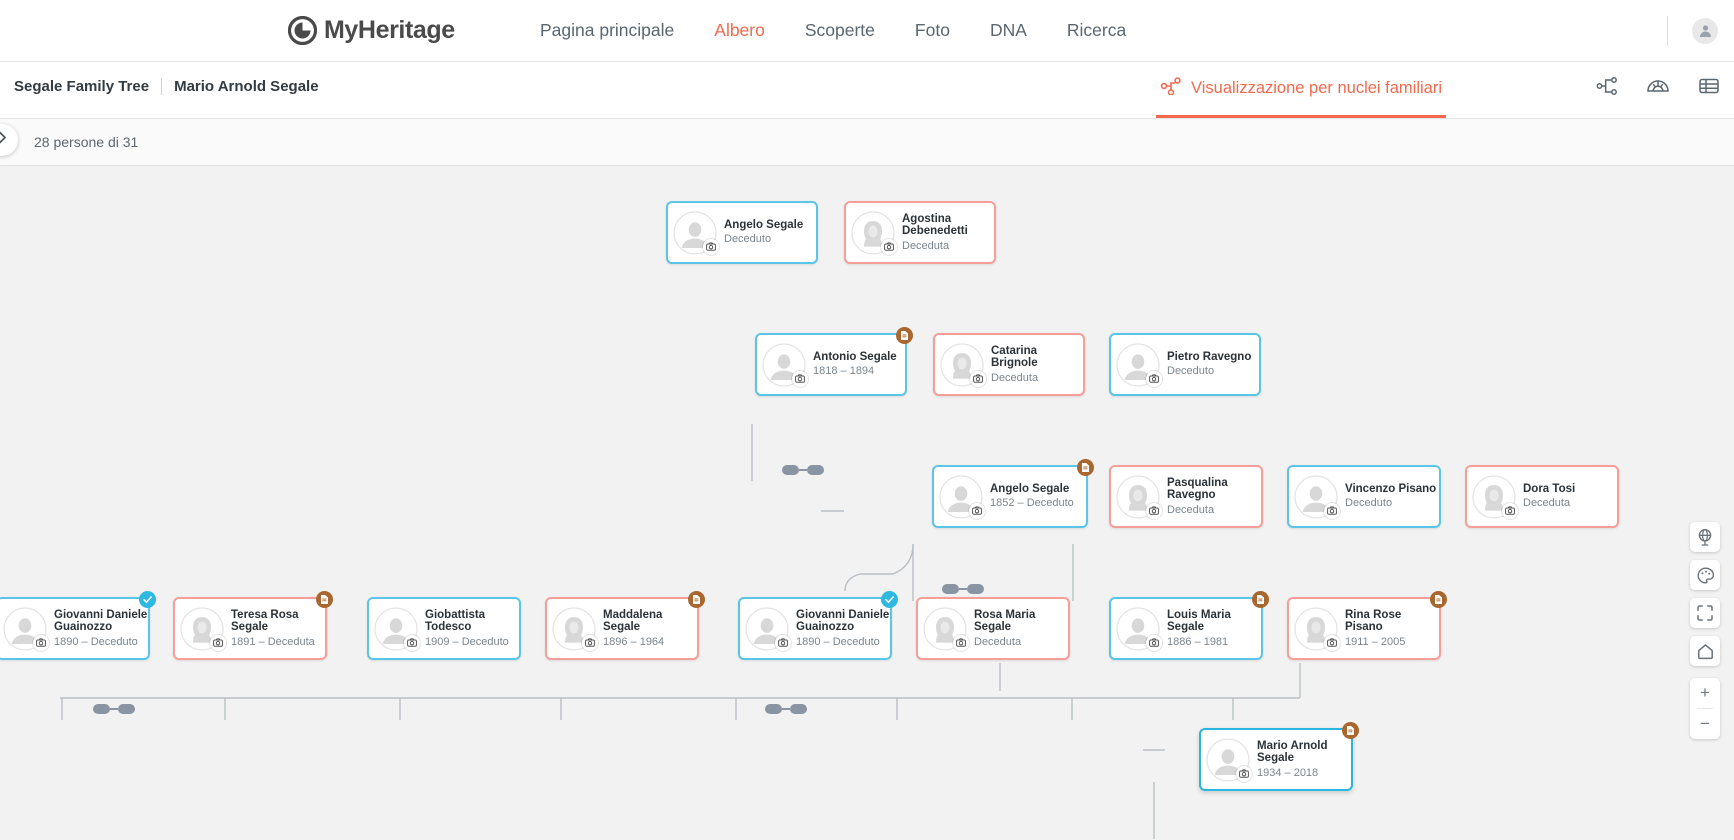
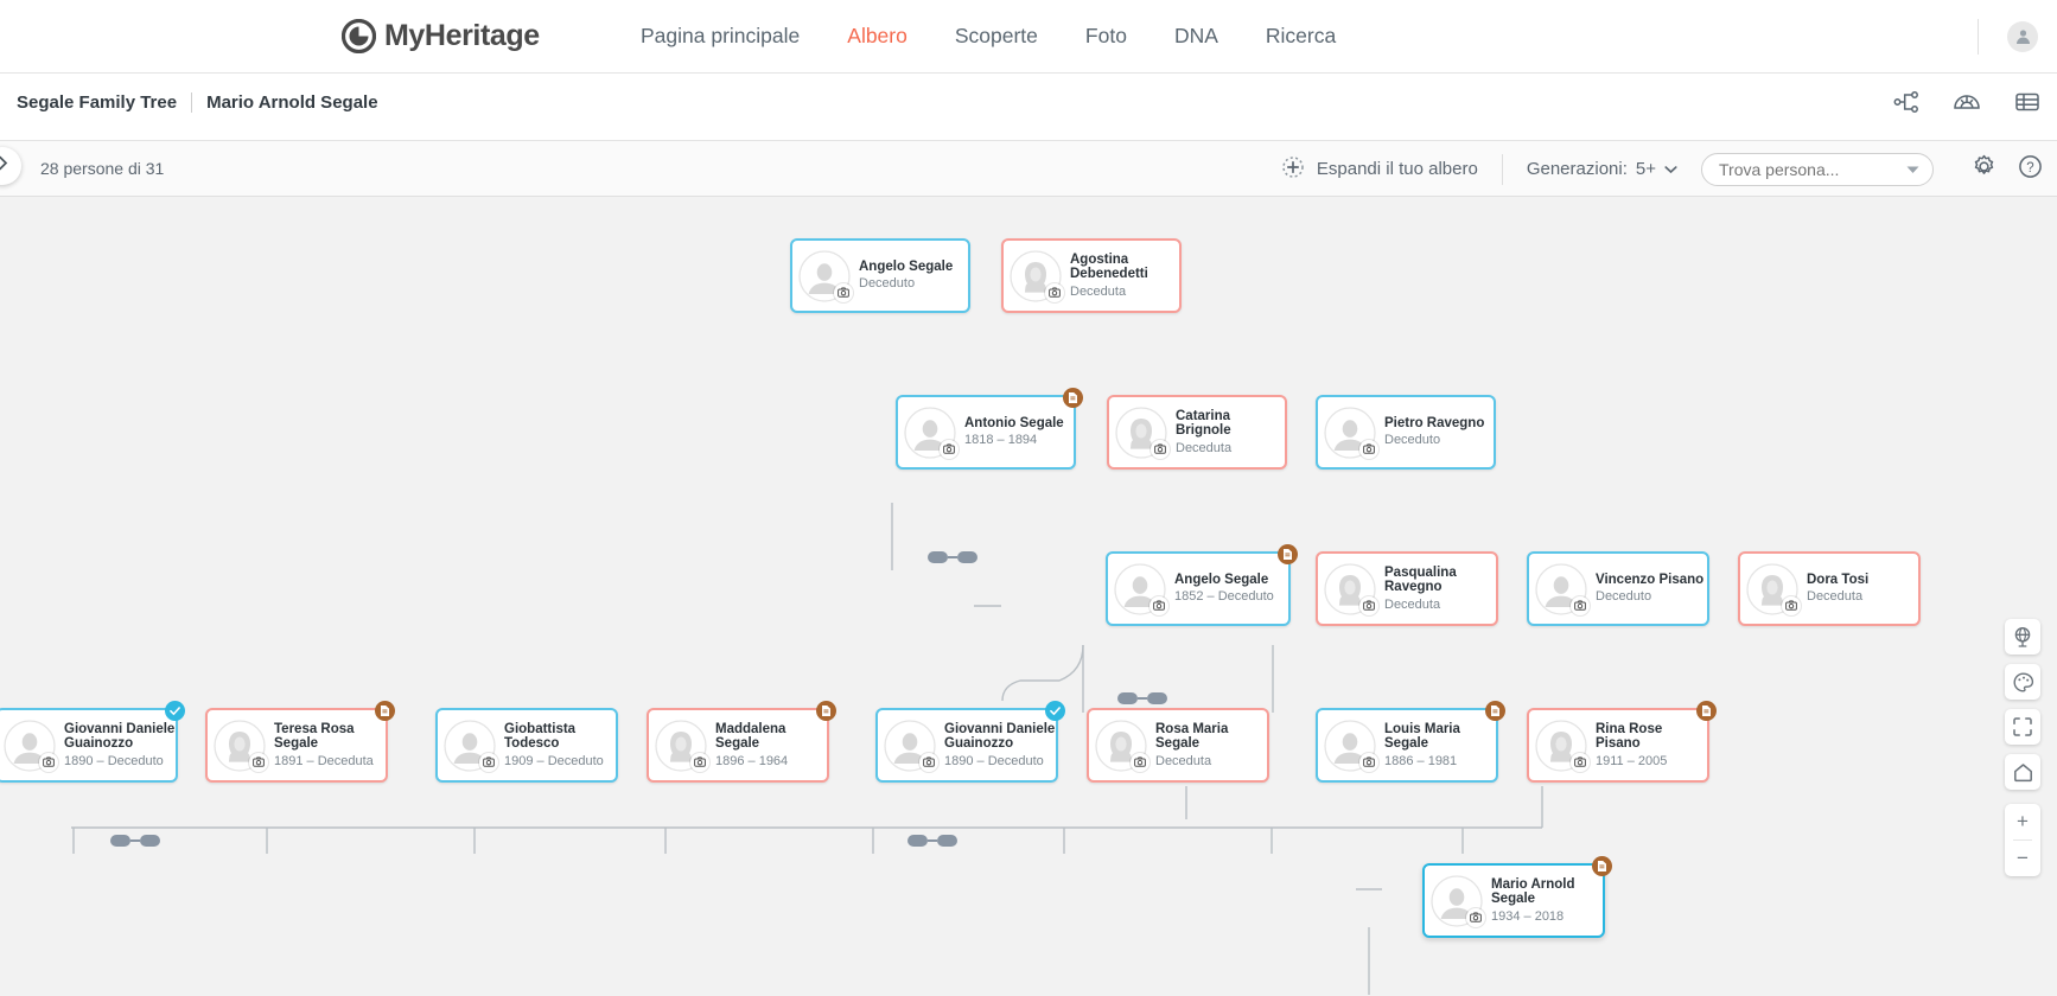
  MyHeritage
  Pagina principale
  Albero
  Scoperte
  Foto
  DNA
  Ricerca
  Segale Family Tree
  Mario Arnold Segale
- Visualizzazione per nuclei familiari
  28 persone di 31
+ Espandi il tuo albero
+ Generazioni:
+ 5+
+ Trova persona...
+ ?
  Angelo Segale
  Deceduto
  Agostina Debenedetti
  Deceduta
  Antonio Segale
  1818 – 1894
  Catarina Brignole
  Deceduta
  Pietro Ravegno
  Deceduto
  Angelo Segale
  1852 – Deceduto
  Pasqualina Ravegno
  Deceduta
  Vincenzo Pisano
  Deceduto
  Dora Tosi
  Deceduta
  Giovanni Daniele Guainozzo
  1890 – Deceduto
  Teresa Rosa Segale
  1891 – Deceduta
  Giobattista Todesco
  1909 – Deceduto
  Maddalena Segale
  1896 – 1964
  Giovanni Daniele Guainozzo
  1890 – Deceduto
  Rosa Maria Segale
  Deceduta
  Louis Maria Segale
  1886 – 1981
  Rina Rose Pisano
  1911 – 2005
  Mario Arnold Segale
  1934 – 2018
  +
  −
